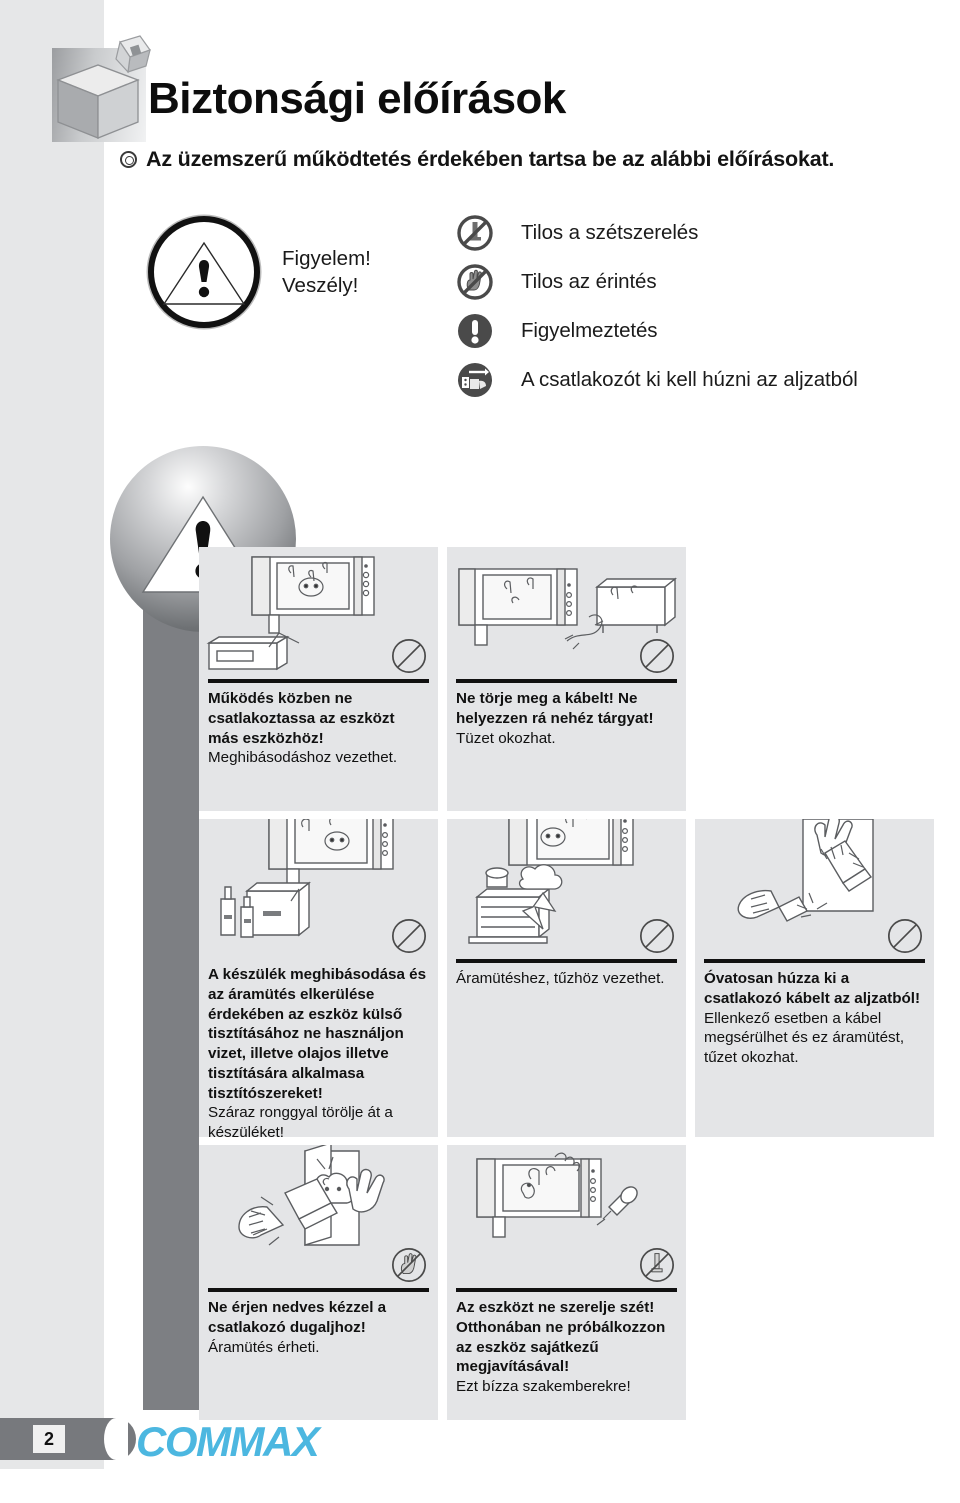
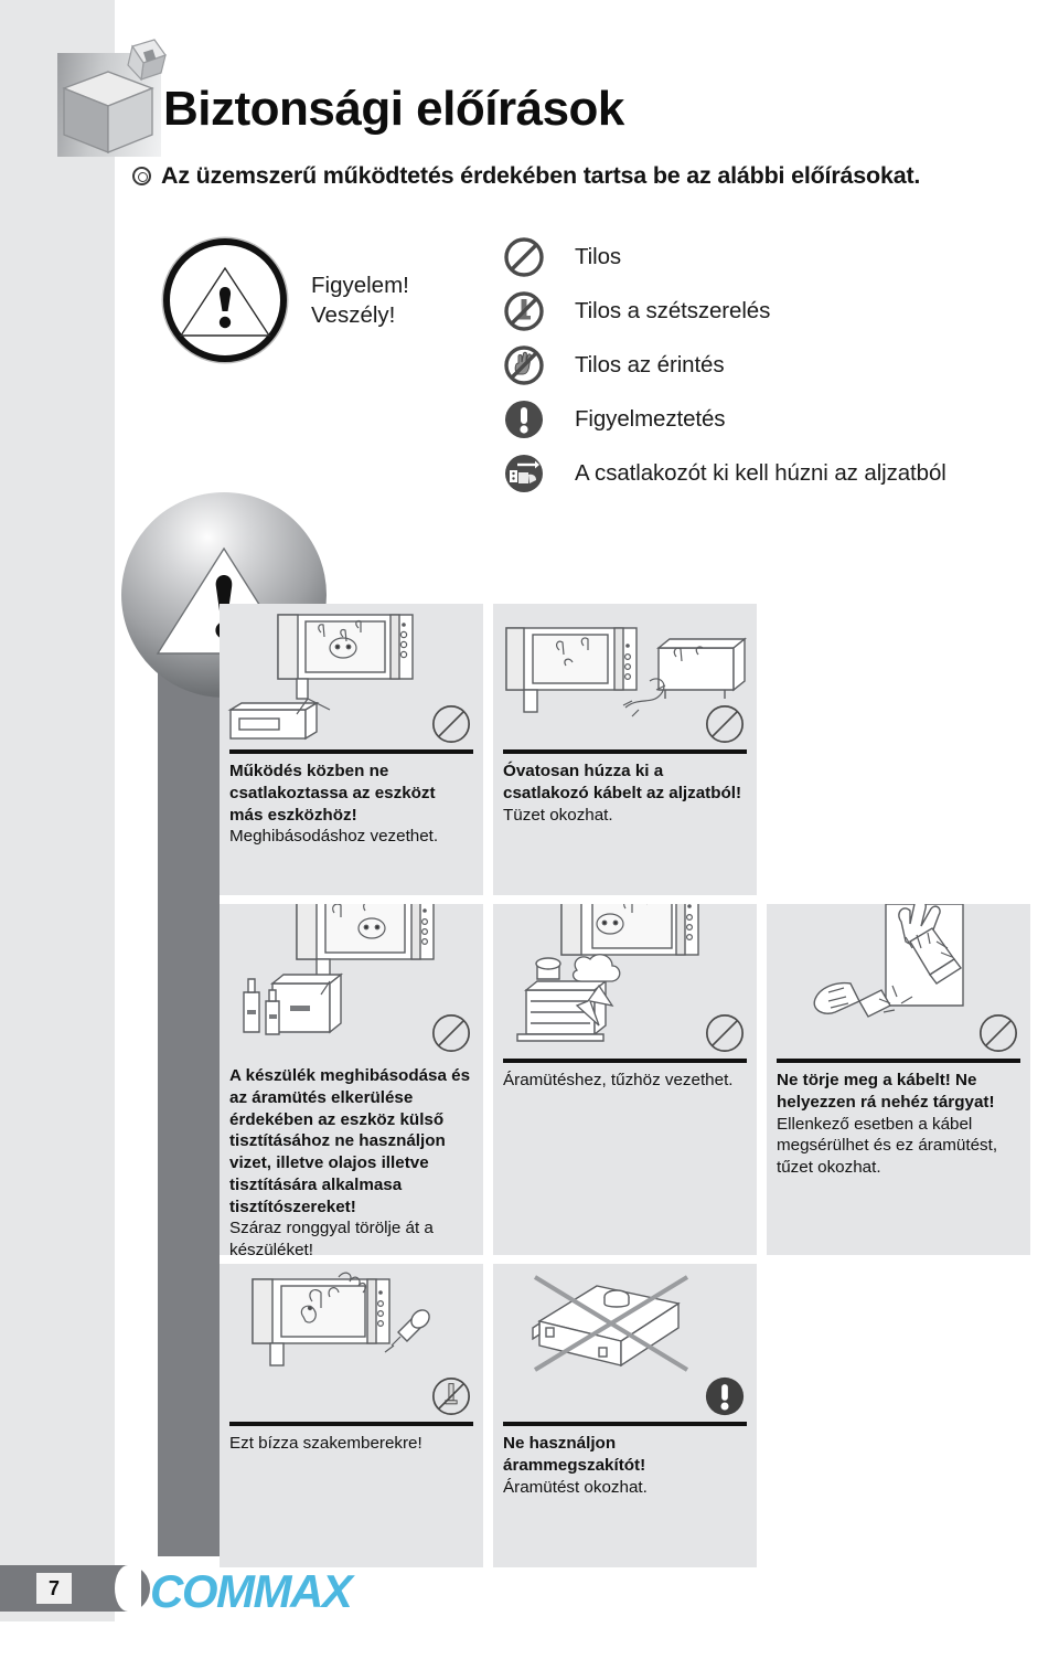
  Biztonsági előírások
  Az üzemszerű működtetés érdekében tartsa be az alábbi előírásokat.
  Figyelem!
  Veszély!
+ Tilos
  Tilos a szétszerelés
  Tilos az érintés
  Figyelmeztetés
  A csatlakozót ki kell húzni az aljzatból
  Működés közben ne csatlakoztassa az eszközt más eszközhöz!
  Meghibásodáshoz vezethet.
- Ne törje meg a kábelt! Ne helyezzen rá nehéz tárgyat!
+ Óvatosan húzza ki a csatlakozó kábelt az aljzatból!
  Tüzet okozhat.
  A készülék meghibásodása és az áramütés elkerülése érdekében az eszköz külső tisztításához ne használjon vizet, illetve olajos illetve tisztítására alkalmasa tisztítószereket!
  Száraz ronggyal törölje át a készüléket!
  Áramütéshez, tűzhöz vezethet.
- Óvatosan húzza ki a csatlakozó kábelt az aljzatból!
+ Ne törje meg a kábelt! Ne helyezzen rá nehéz tárgyat!
  Ellenkező esetben a kábel megsérülhet és ez áramütést, tűzet okozhat.
- Ne érjen nedves kézzel a csatlakozó dugaljhoz!
- Áramütés érheti.
- Az eszközt ne szerelje szét! Otthonában ne próbálkozzon az eszköz sajátkezű megjavításával!
  Ezt bízza szakemberekre!
+ Ne használjon árammegszakítót!
+ Áramütést okozhat.
- 2
+ 7
  COMMAX
